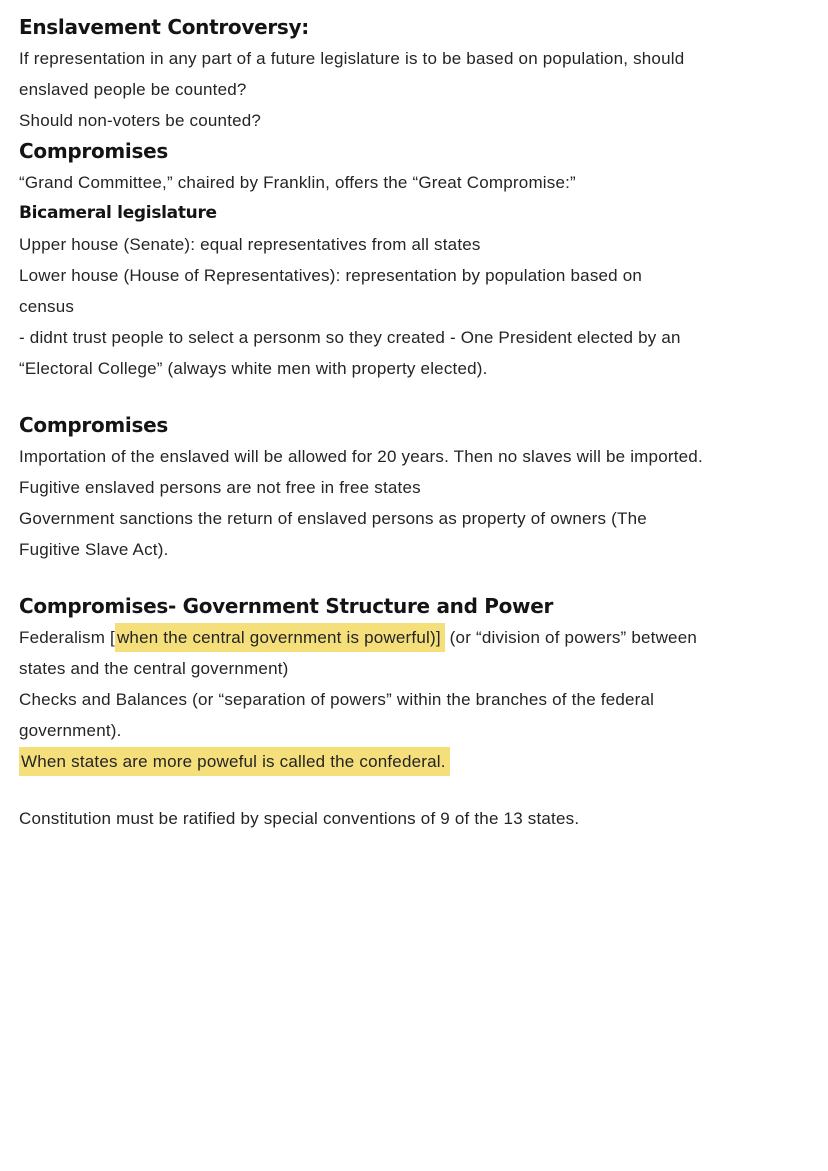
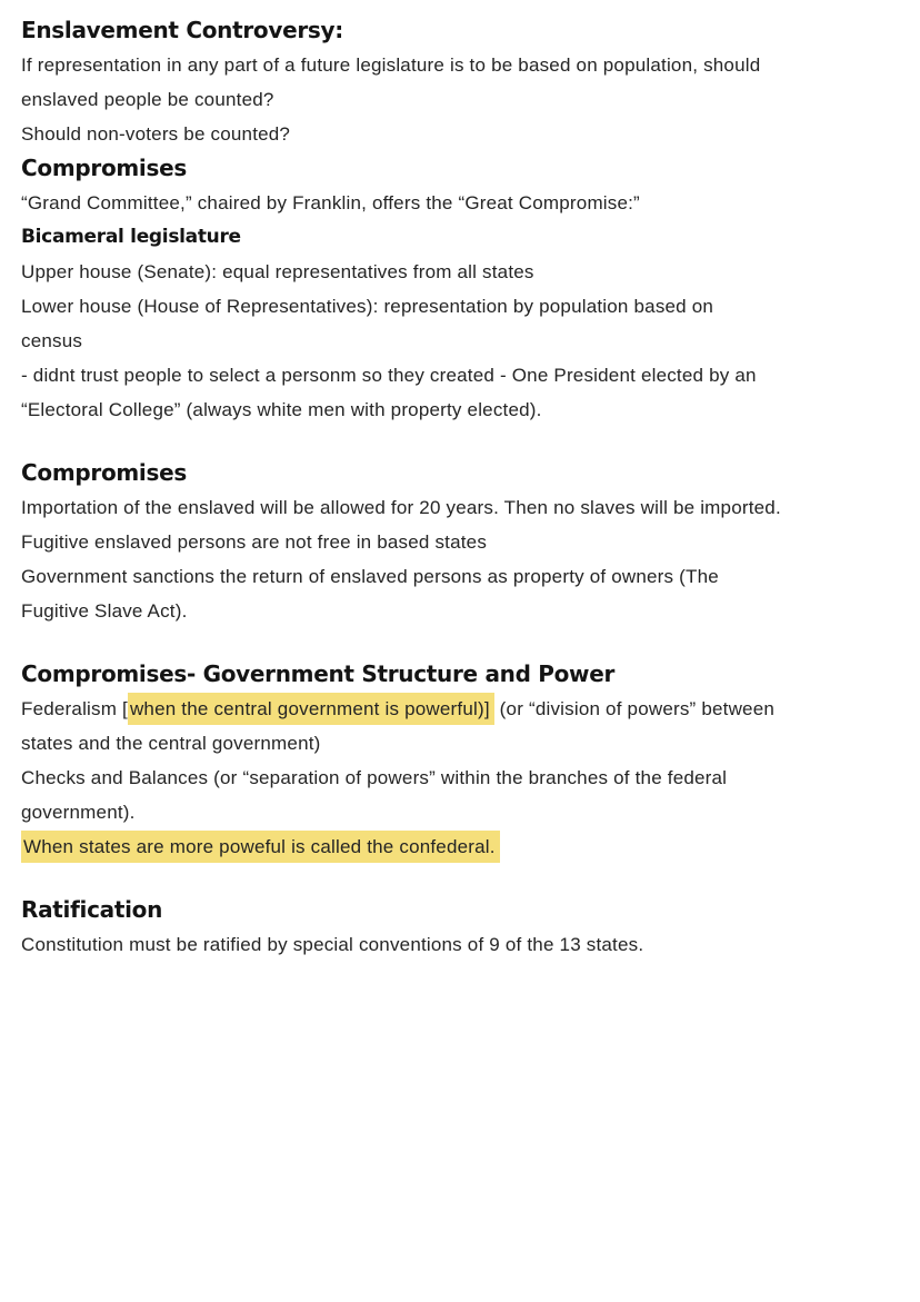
  Enslavement Controversy:
  If representation in any part of a future legislature is to be based on population, should
  enslaved people be counted?
  Should non-voters be counted?
  Compromises
  “Grand Committee,” chaired by Franklin, offers the “Great Compromise:”
  Bicameral legislature
  Upper house (Senate): equal representatives from all states
  Lower house (House of Representatives): representation by population based on
  census
  - didnt trust people to select a personm so they created - One President elected by an
  “Electoral College” (always white men with property elected).
  Compromises
  Importation of the enslaved will be allowed for 20 years. Then no slaves will be imported.
- Fugitive enslaved persons are not free in free states
+ Fugitive enslaved persons are not free in based states
  Government sanctions the return of enslaved persons as property of owners (The
  Fugitive Slave Act).
  Compromises- Government Structure and Power
  Federalism [when the central government is powerful)] (or “division of powers” between
  states and the central government)
  Checks and Balances (or “separation of powers” within the branches of the federal
  government).
  When states are more poweful is called the confederal.
+ Ratification
  Constitution must be ratified by special conventions of 9 of the 13 states.
